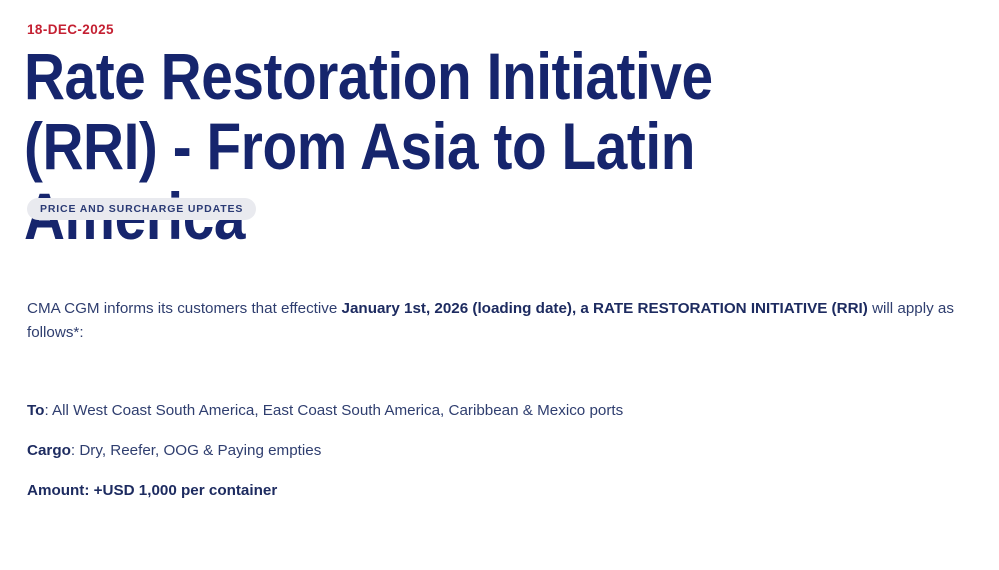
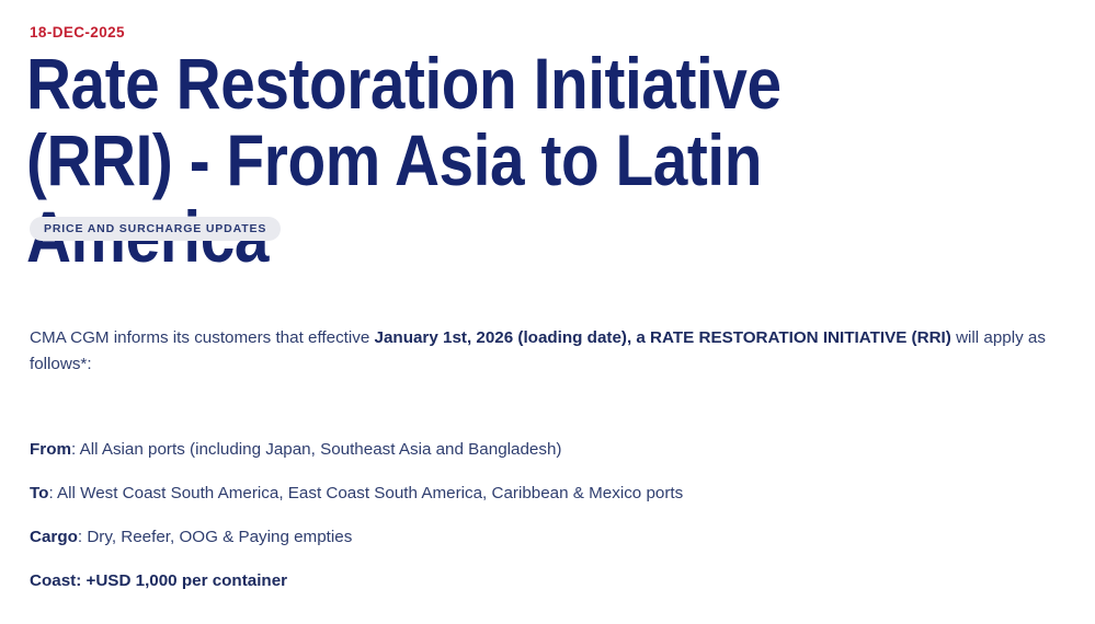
  18-DEC-2025
  Rate Restoration Initiative (RRI) - From Asia to Latin
  PRICE AND SURCHARGE UPDATES
  CMA CGM informs its customers that effective January 1st, 2026 (loading date), a RATE RESTORATION INITIATIVE (RRI) will apply as follows*:
+ From: All Asian ports (including Japan, Southeast Asia and Bangladesh)
  To: All West Coast South America, East Coast South America, Caribbean & Mexico ports
  Cargo: Dry, Reefer, OOG & Paying empties
- Amount: +USD 1,000 per container
+ Coast: +USD 1,000 per container
